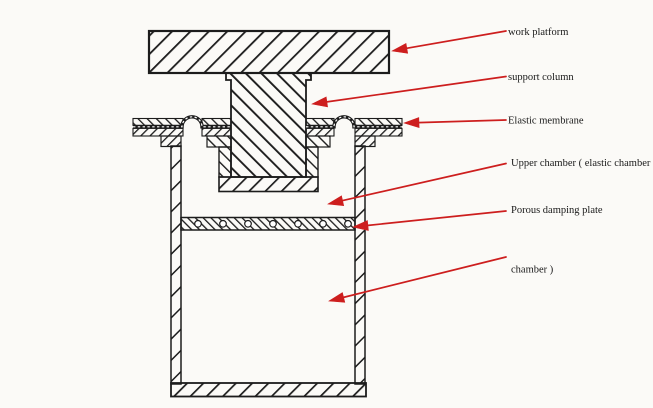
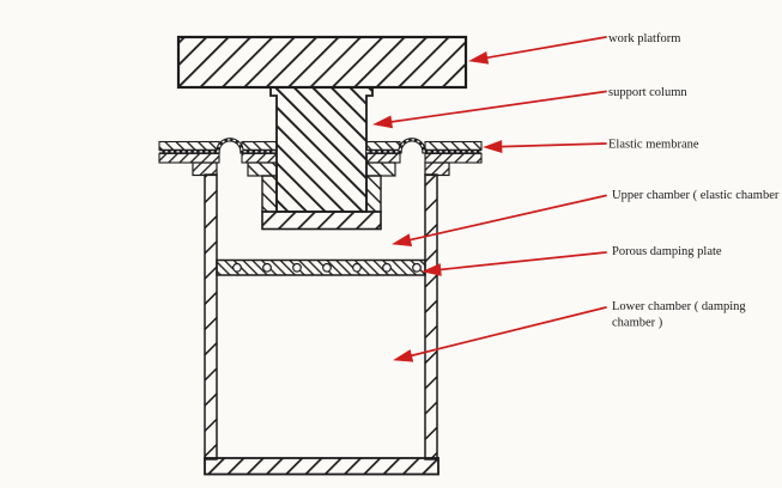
  work platform
  support column
  Elastic membrane
  Upper chamber ( elastic chamber
  Porous damping plate
+ Lower chamber ( damping
  chamber )
